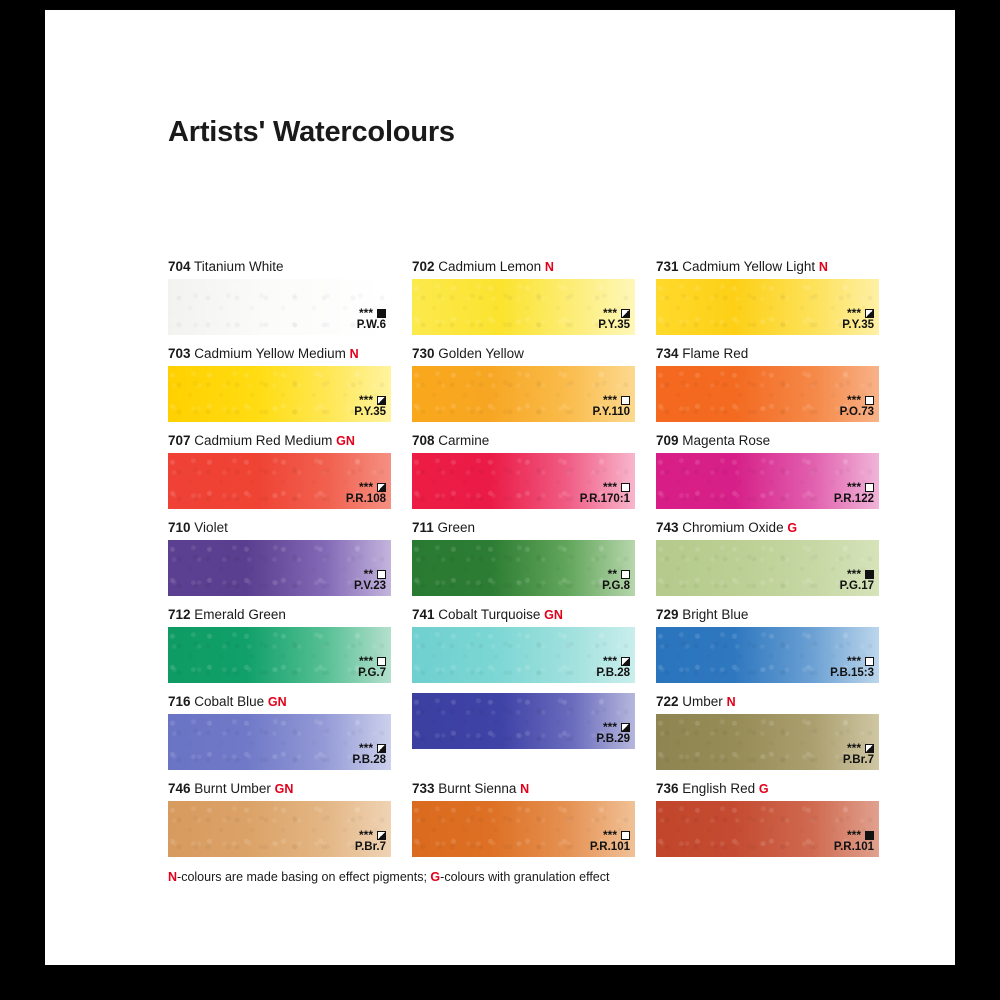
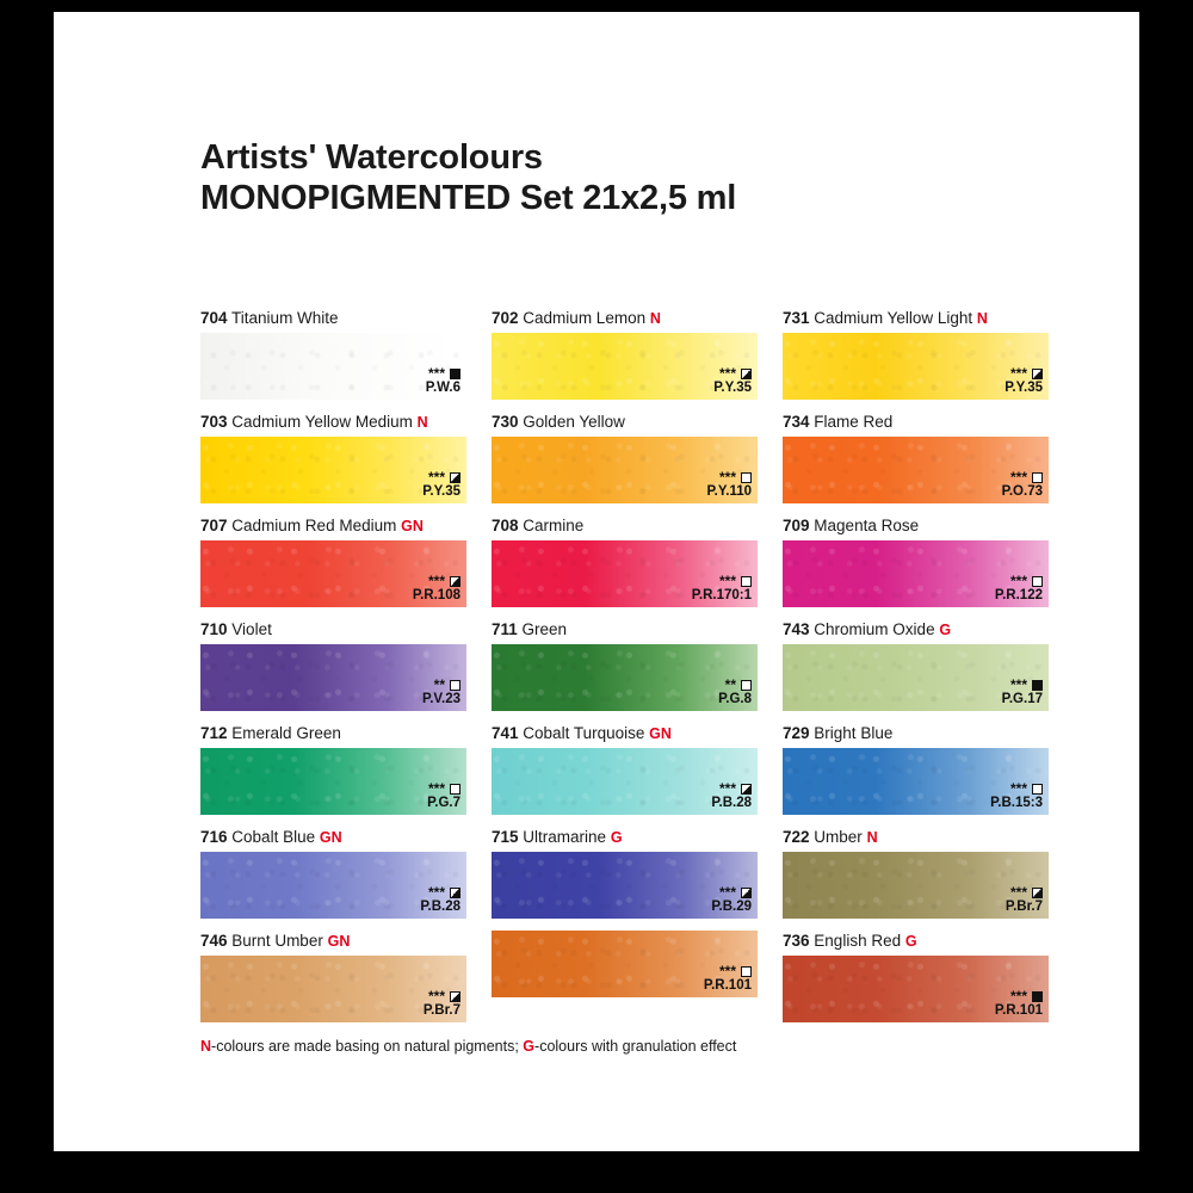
  Artists' Watercolours
+ MONOPIGMENTED Set 21x2,5 ml
  704 Titanium White
  ***
  P.W.6
  702 Cadmium Lemon N
  ***
  P.Y.35
  731 Cadmium Yellow Light N
  ***
  P.Y.35
  703 Cadmium Yellow Medium N
  ***
  P.Y.35
  730 Golden Yellow
  ***
  P.Y.110
  734 Flame Red
  ***
  P.O.73
  707 Cadmium Red Medium GN
  ***
  P.R.108
  708 Carmine
  ***
  P.R.170:1
  709 Magenta Rose
  ***
  P.R.122
  710 Violet
  **
  P.V.23
  711 Green
  **
  P.G.8
  743 Chromium Oxide G
  ***
  P.G.17
  712 Emerald Green
  ***
  P.G.7
  741 Cobalt Turquoise GN
  ***
  P.B.28
  729 Bright Blue
  ***
  P.B.15:3
  716 Cobalt Blue GN
  ***
  P.B.28
+ 715 Ultramarine G
  ***
  P.B.29
  722 Umber N
  ***
  P.Br.7
  746 Burnt Umber GN
  ***
  P.Br.7
- 733 Burnt Sienna N
  ***
  P.R.101
  736 English Red G
  ***
  P.R.101
- N-colours are made basing on effect pigments; G-colours with granulation effect
+ N-colours are made basing on natural pigments; G-colours with granulation effect
